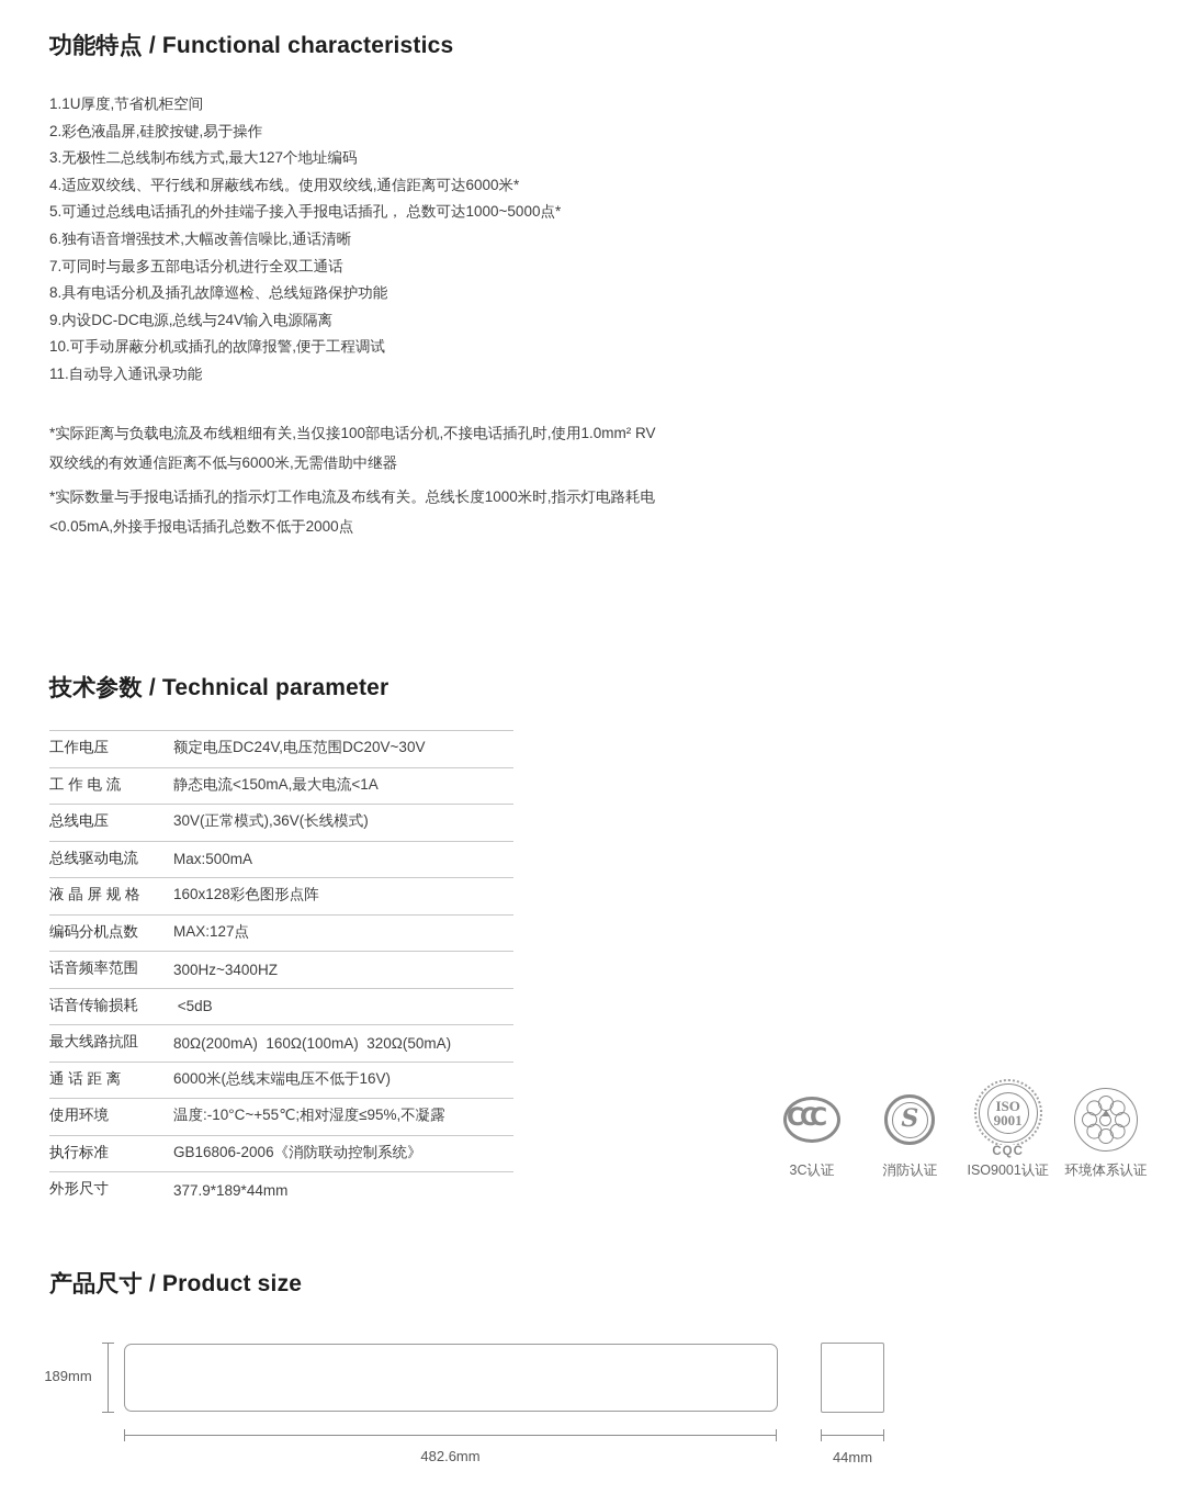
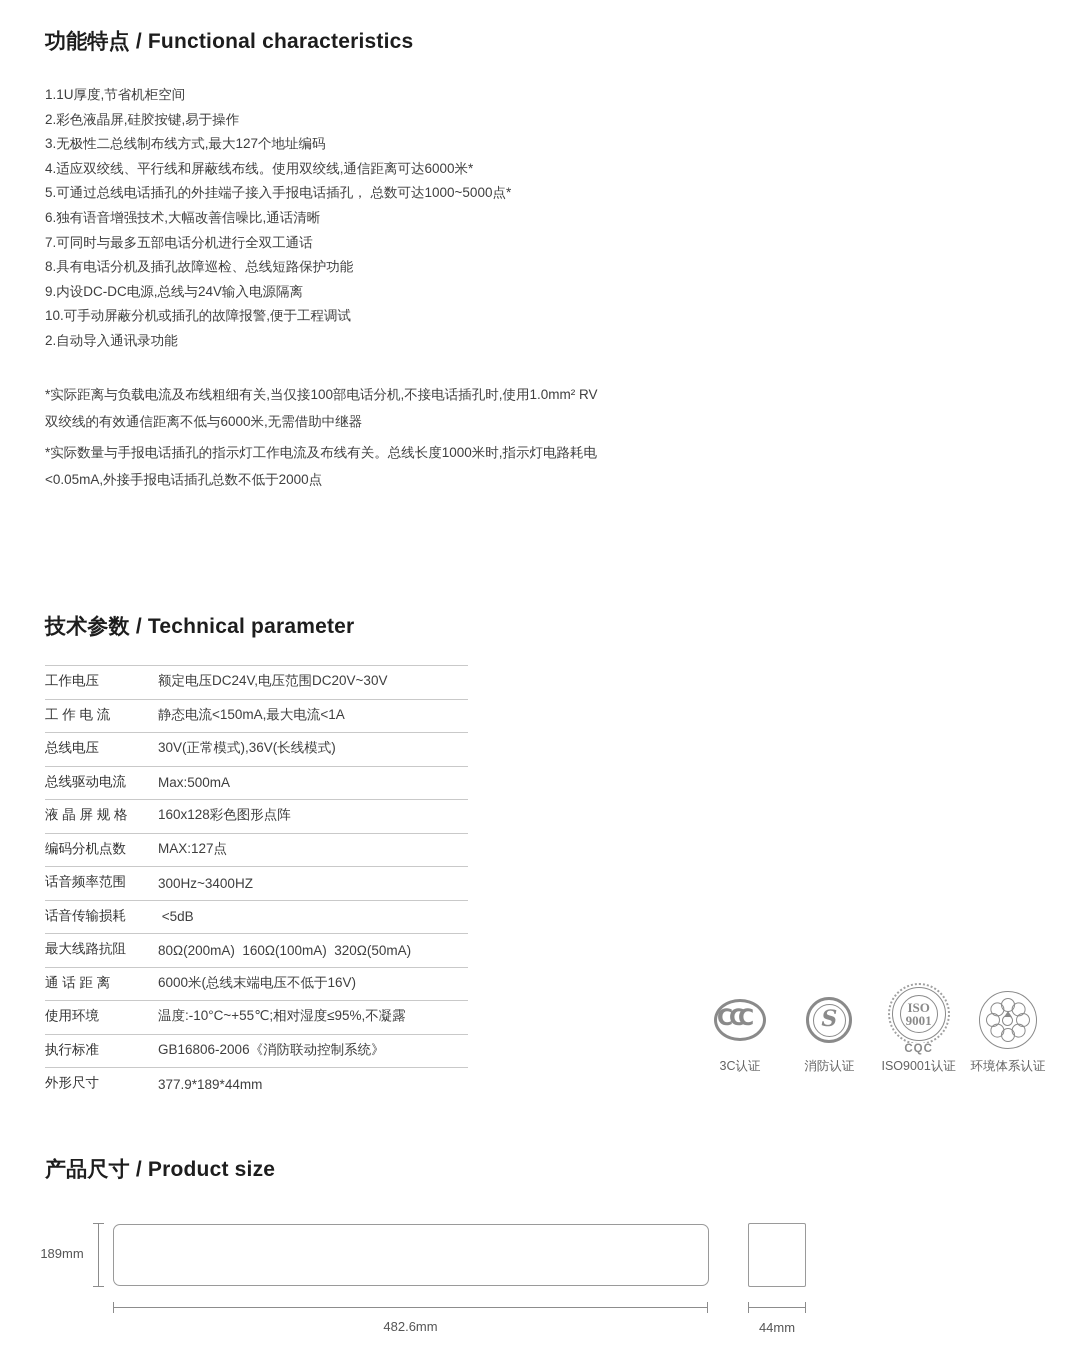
  功能特点 / Functional characteristics
  1.1U厚度,节省机柜空间
  2.彩色液晶屏,硅胶按键,易于操作
  3.无极性二总线制布线方式,最大127个地址编码
  4.适应双绞线、平行线和屏蔽线布线。使用双绞线,通信距离可达6000米*
  5.可通过总线电话插孔的外挂端子接入手报电话插孔， 总数可达1000~5000点*
  6.独有语音增强技术,大幅改善信噪比,通话清晰
  7.可同时与最多五部电话分机进行全双工通话
  8.具有电话分机及插孔故障巡检、总线短路保护功能
  9.内设DC-DC电源,总线与24V输入电源隔离
  10.可手动屏蔽分机或插孔的故障报警,便于工程调试
- 11.自动导入通讯录功能
+ 2.自动导入通讯录功能
  *实际距离与负载电流及布线粗细有关,当仅接100部电话分机,不接电话插孔时,使用1.0mm² RV
  双绞线的有效通信距离不低与6000米,无需借助中继器
  *实际数量与手报电话插孔的指示灯工作电流及布线有关。总线长度1000米时,指示灯电路耗电
  <0.05mA,外接手报电话插孔总数不低于2000点
  技术参数 / Technical parameter
  工作电压
  额定电压DC24V,电压范围DC20V~30V
  工 作 电 流
  静态电流<150mA,最大电流<1A
  总线电压
  30V(正常模式),36V(长线模式)
  总线驱动电流
  Max:500mA
  液 晶 屏 规 格
  160x128彩色图形点阵
  编码分机点数
  MAX:127点
  话音频率范围
  300Hz~3400HZ
  话音传输损耗
  <5dB
  最大线路抗阻
  80Ω(200mA) 160Ω(100mA) 320Ω(50mA)
  通 话 距 离
  6000米(总线末端电压不低于16V)
  使用环境
  温度:-10°C~+55℃;相对湿度≤95%,不凝露
  执行标准
  GB16806-2006《消防联动控制系统》
  外形尺寸
  377.9*189*44mm
  C
  C
  C
  3C认证
  S
  消防认证
  ISO
  9001
  CQC
  ISO9001认证
  环境体系认证
  产品尺寸 / Product size
  189mm
  482.6mm
  44mm
